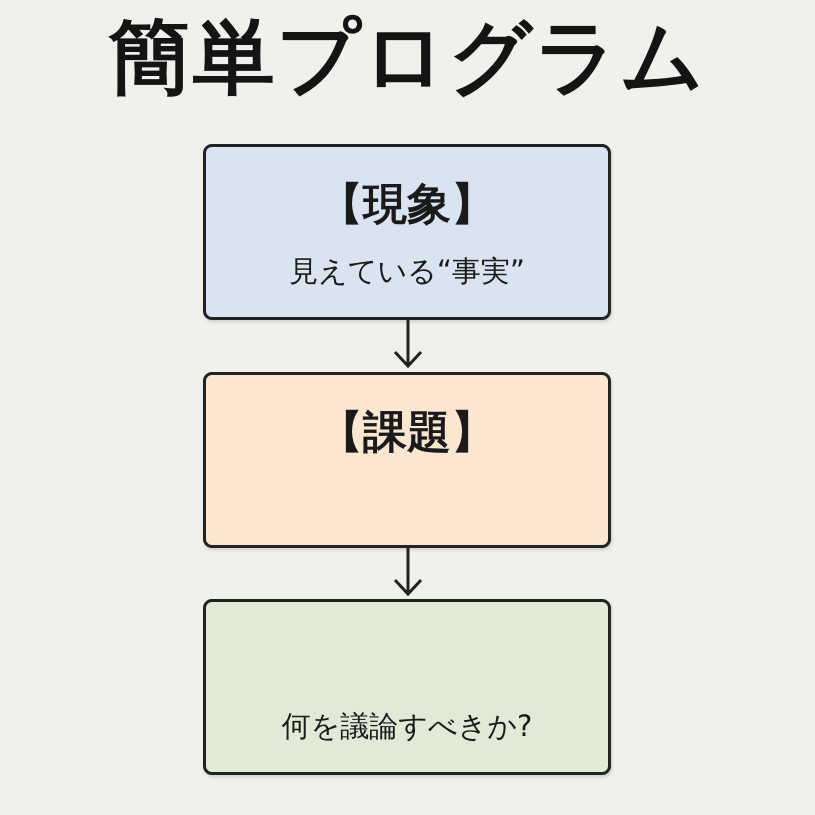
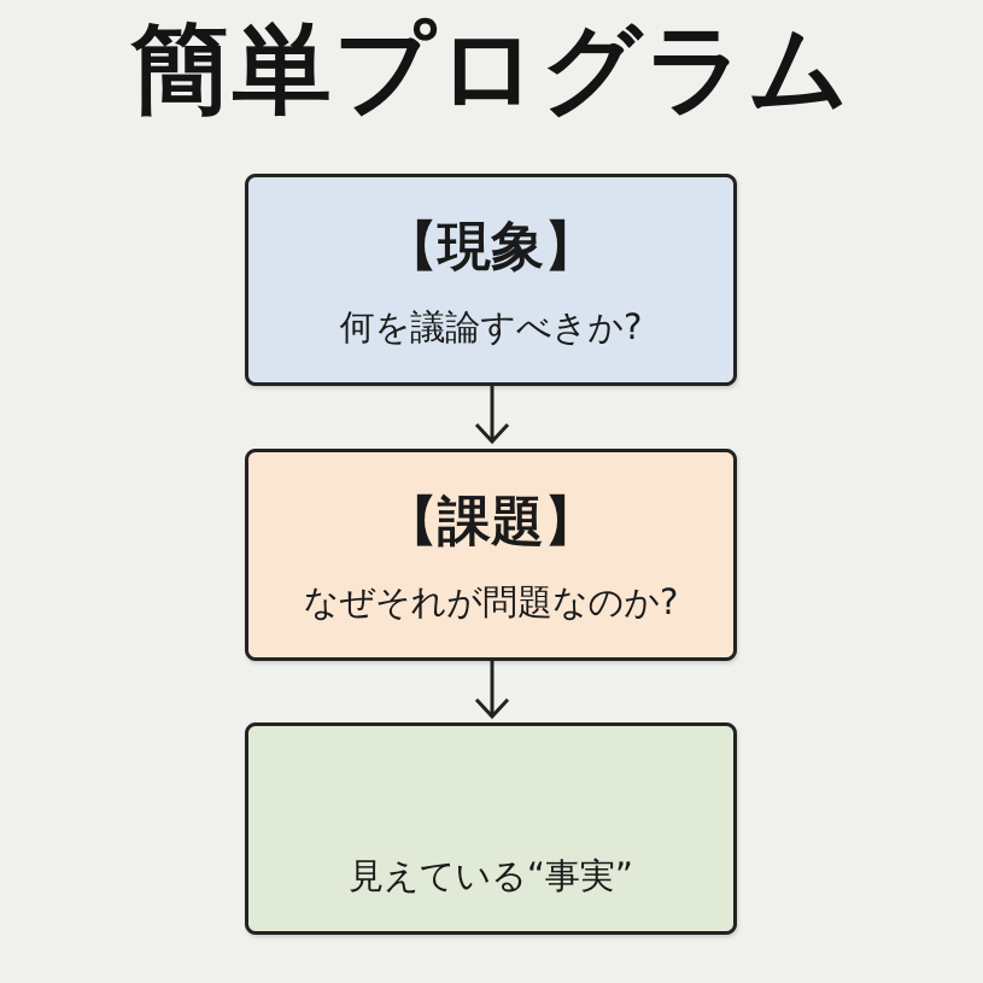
  簡単プログラム
  【現象】
- 見えている“事実”
+ 何を議論すべきか?
  【課題】
+ なぜそれが問題なのか?
- 何を議論すべきか?
+ 見えている“事実”
